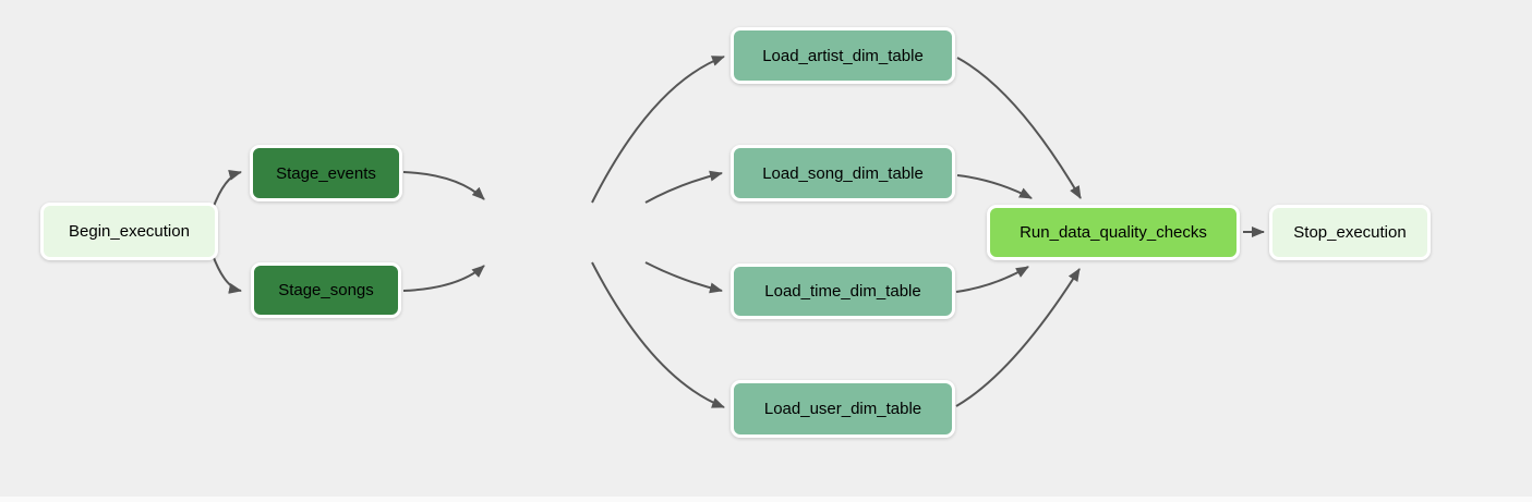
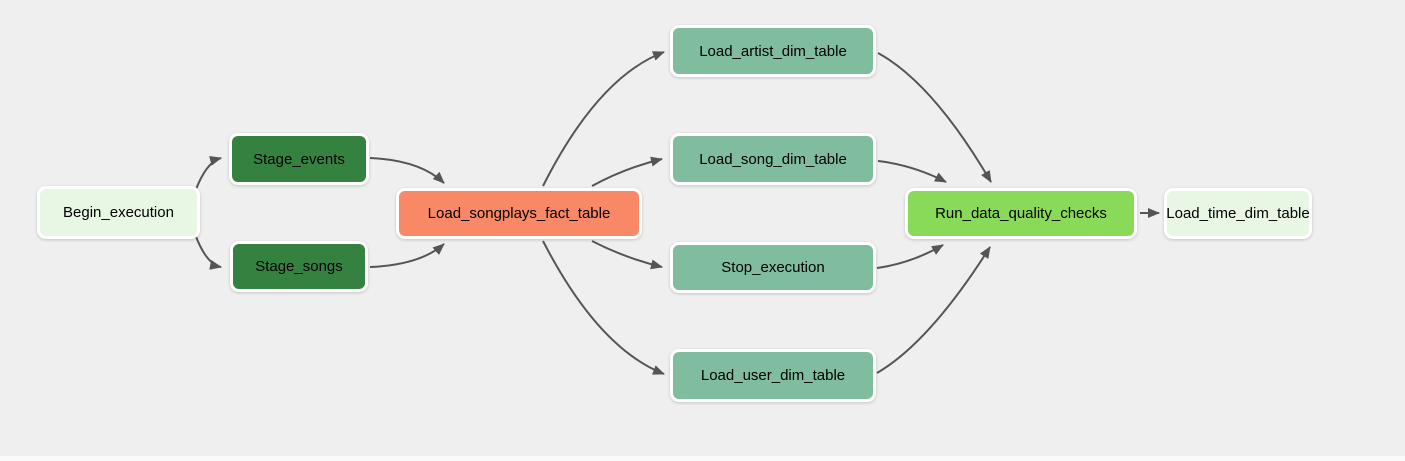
  Begin_execution
  Stage_events
  Stage_songs
+ Load_songplays_fact_table
  Load_artist_dim_table
  Load_song_dim_table
- Load_time_dim_table
+ Stop_execution
  Load_user_dim_table
  Run_data_quality_checks
- Stop_execution
+ Load_time_dim_table
